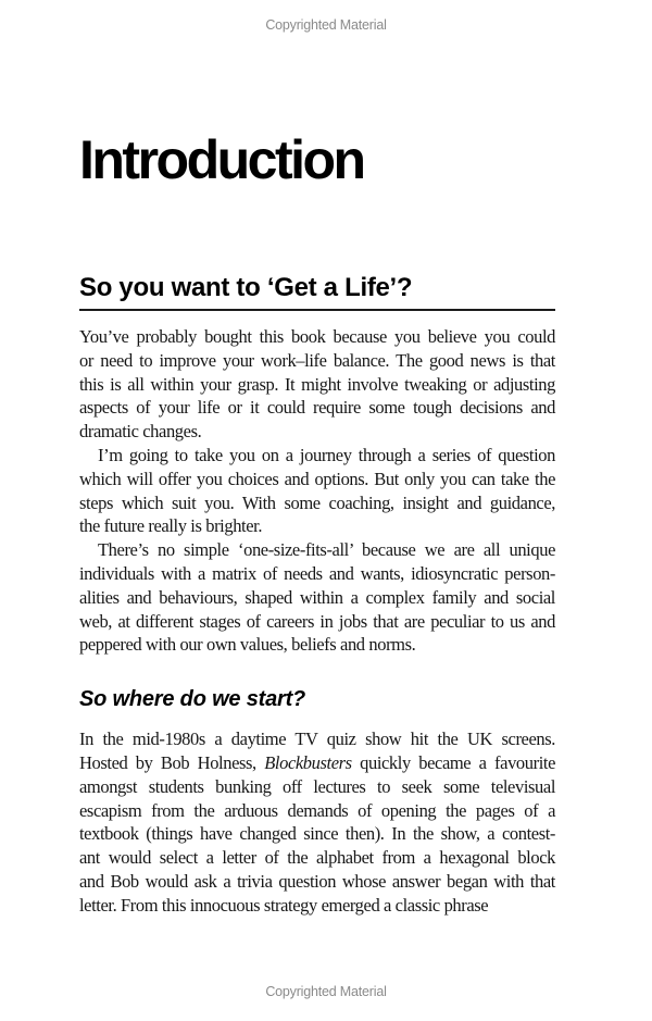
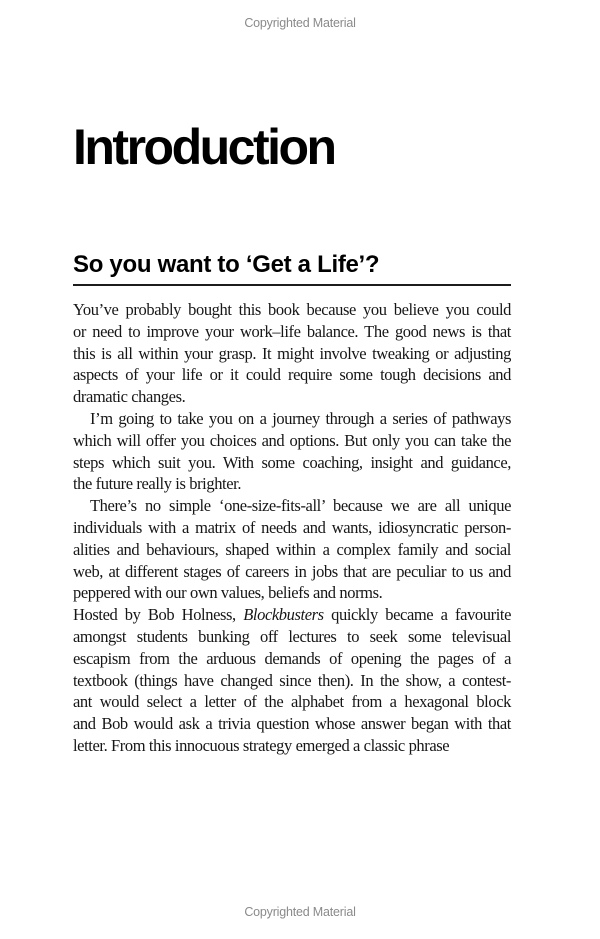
  Copyrighted Material
  Introduction
  So you want to ‘Get a Life’?
  You’ve probably bought this book because you believe you could
  or need to improve your work–life balance. The good news is that
  this is all within your grasp. It might involve tweaking or adjusting
  aspects of your life or it could require some tough decisions and
  dramatic changes.
- I’m going to take you on a journey through a series of question
+ I’m going to take you on a journey through a series of pathways
  which will offer you choices and options. But only you can take the
  steps which suit you. With some coaching, insight and guidance,
  the future really is brighter.
  There’s no simple ‘one-size-fits-all’ because we are all unique
  individuals with a matrix of needs and wants, idiosyncratic person-
  alities and behaviours, shaped within a complex family and social
  web, at different stages of careers in jobs that are peculiar to us and
  peppered with our own values, beliefs and norms.
- So where do we start?
- In the mid-1980s a daytime TV quiz show hit the UK screens.
  Hosted by Bob Holness, Blockbusters quickly became a favourite
  amongst students bunking off lectures to seek some televisual
  escapism from the arduous demands of opening the pages of a
  textbook (things have changed since then). In the show, a contest-
  ant would select a letter of the alphabet from a hexagonal block
  and Bob would ask a trivia question whose answer began with that
  letter. From this innocuous strategy emerged a classic phrase
  Copyrighted Material
